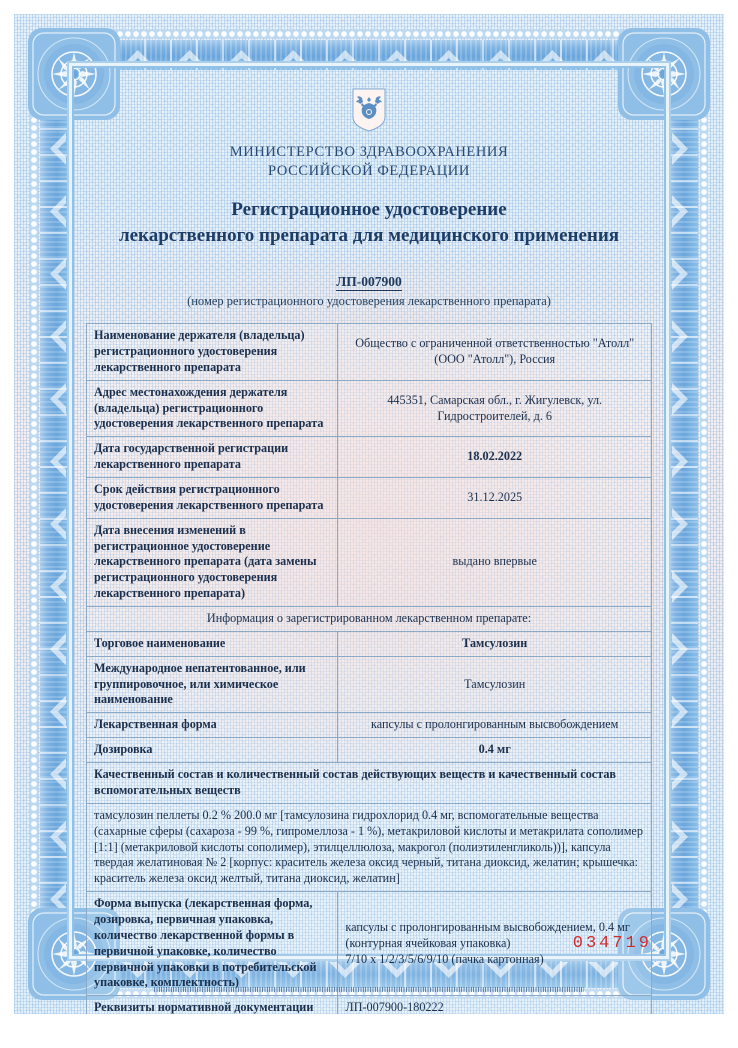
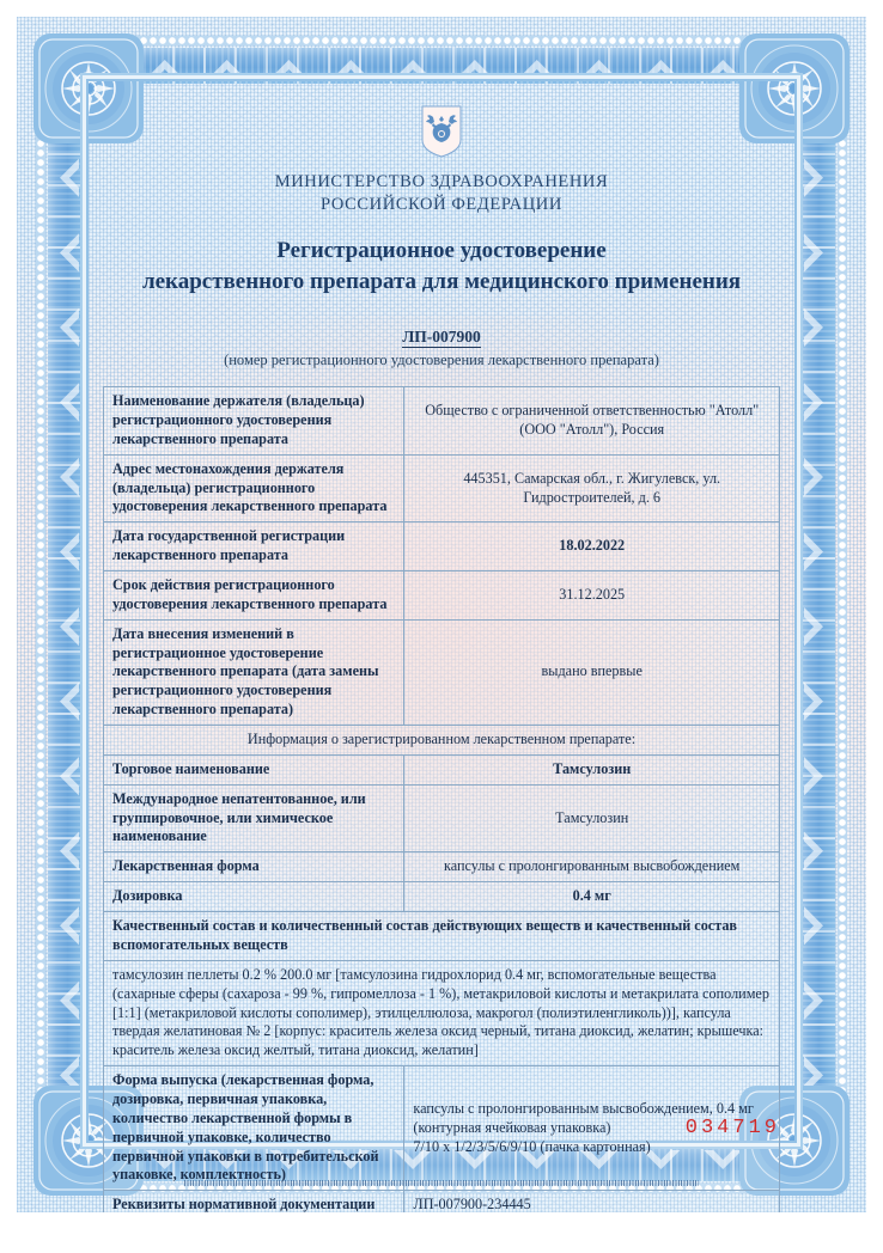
  МИНИСТЕРСТВО ЗДРАВООХРАНЕНИЯ
  РОССИЙСКОЙ ФЕДЕРАЦИИ
  Регистрационное удостоверение
  лекарственного препарата для медицинского применения
  ЛП-007900
  (номер регистрационного удостоверения лекарственного препарата)
  Наименование держателя (владельца) регистрационного удостоверения лекарственного препарата	Общество с ограниченной ответственностью "Атолл" (ООО "Атолл"), Россия
  Адрес местонахождения держателя (владельца) регистрационного удостоверения лекарственного препарата	445351, Самарская обл., г. Жигулевск, ул. Гидростроителей, д. 6
  Дата государственной регистрации лекарственного препарата	18.02.2022
  Срок действия регистрационного удостоверения лекарственного препарата	31.12.2025
  Дата внесения изменений в регистрационное удостоверение лекарственного препарата (дата замены регистрационного удостоверения лекарственного препарата)	выдано впервые
  Информация о зарегистрированном лекарственном препарате:
  Торговое наименование	Тамсулозин
  Международное непатентованное, или группировочное, или химическое наименование	Тамсулозин
  Лекарственная форма	капсулы с пролонгированным высвобождением
  Дозировка	0.4 мг
  Качественный состав и количественный состав действующих веществ и качественный состав вспомогательных веществ
  тамсулозин пеллеты 0.2 % 200.0 мг [тамсулозина гидрохлорид 0.4 мг, вспомогательные вещества (сахарные сферы (сахароза - 99 %, гипромеллоза - 1 %), метакриловой кислоты и метакрилата сополимер [1:1] (метакриловой кислоты сополимер), этилцеллюлоза, макрогол (полиэтиленгликоль))], капсула твердая желатиновая № 2 [корпус: краситель железа оксид черный, титана диоксид, желатин; крышечка: краситель железа оксид желтый, титана диоксид, желатин]
  Форма выпуска (лекарственная форма, дозировка, первичная упаковка, количество лекарственной формы в первичной упаковке, количество первичной упаковки в потребительской упаковке, комплектность)	капсулы с пролонгированным высвобождением, 0.4 мг (контурная ячейковая упаковка) 7/10 х 1/2/3/5/6/9/10 (пачка картонная)
- Реквизиты нормативной документации	ЛП-007900-180222
+ Реквизиты нормативной документации	ЛП-007900-234445
  034719
